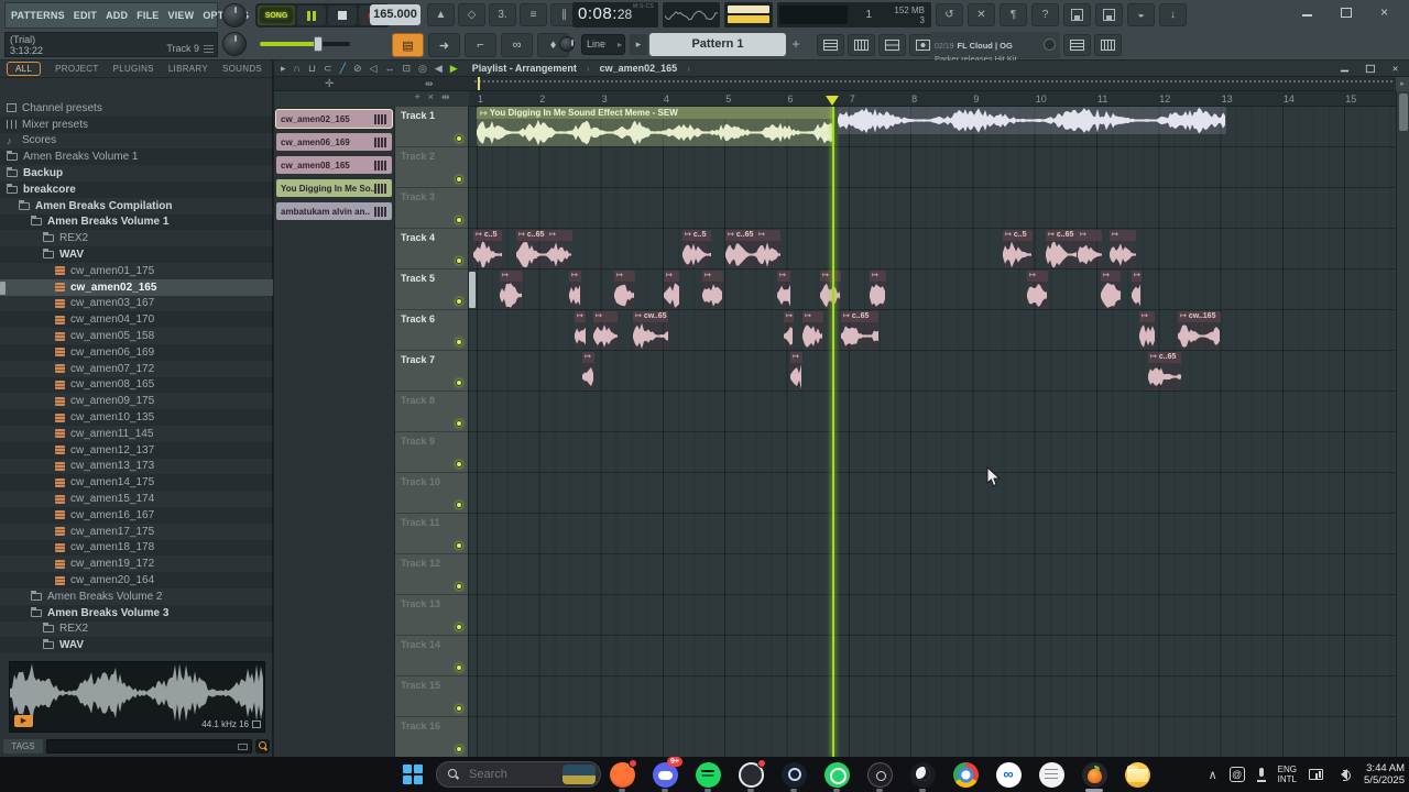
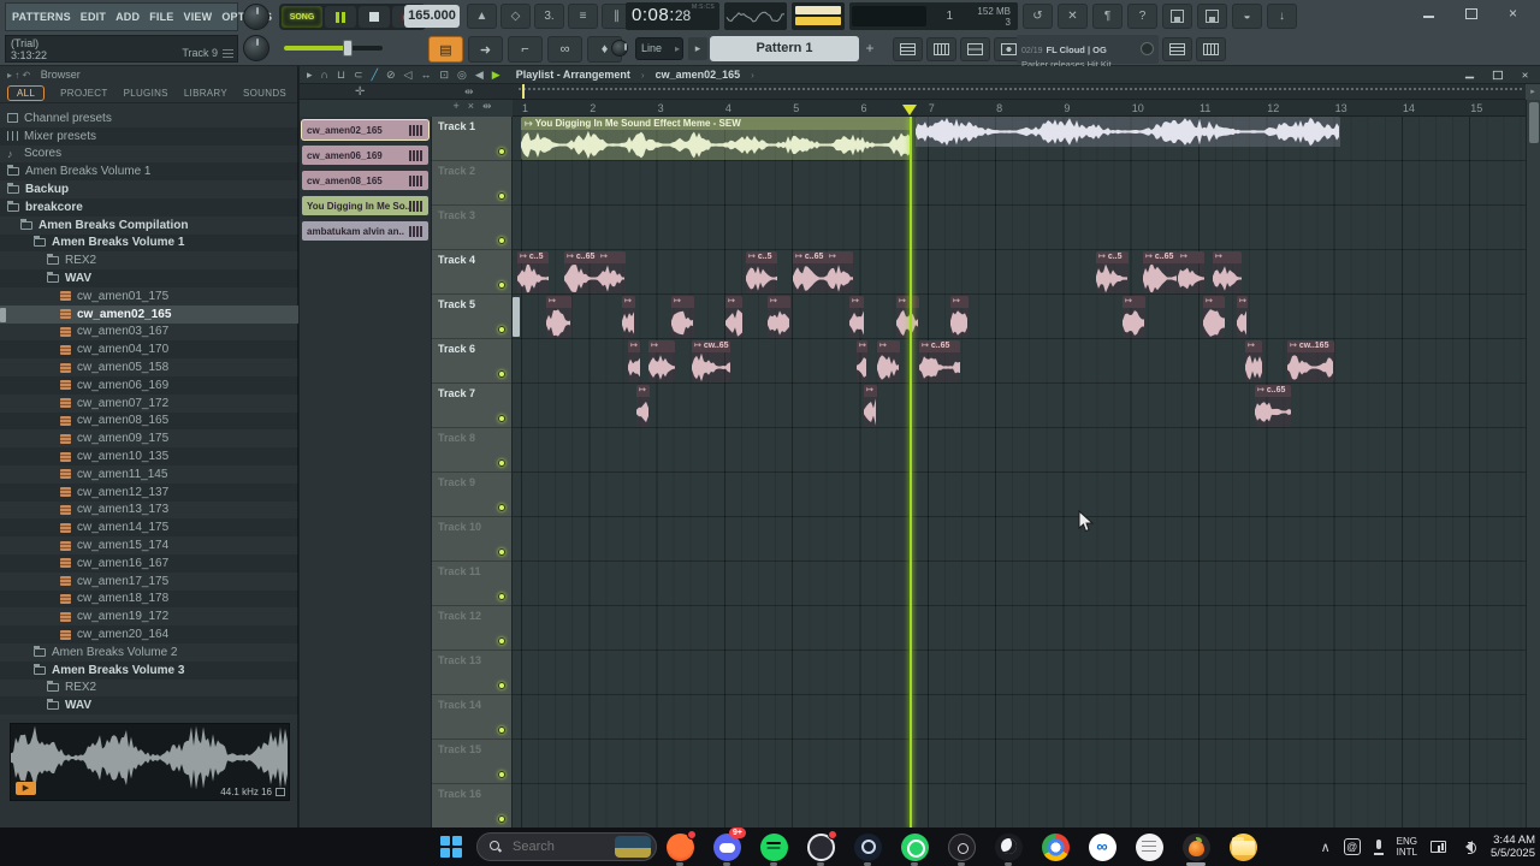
  PATTERNS
  EDIT
  ADD
  FILE
  VIEW
  (Trial)
  3:13:22
  Track 9
  165.000
  ▲
  ◇
  3.
  ≡
  ∥
  0:08:28
  1
  152 MB
  3
  ↺
  ✕
  ¶
  ?
  ◒
  ↓
  ×
  ▤
  ➜
  ⌐
  ∞
  ♦
  Line
  ▸
  Pattern 1
  +
  Parker releases Hit Kit
+ ▸ ↑ ↶ Browser
  ALL
  PROJECT
  PLUGINS
  LIBRARY
  SOUNDS
  Channel presets
  Mixer presets
  ♪
  Scores
  Amen Breaks Volume 1
  Backup
  breakcore
  Amen Breaks Compilation
  Amen Breaks Volume 1
  REX2
  WAV
  cw_amen01_175
  cw_amen02_165
  cw_amen03_167
  cw_amen04_170
  cw_amen05_158
  cw_amen06_169
  cw_amen07_172
  cw_amen08_165
  cw_amen09_175
  cw_amen10_135
  cw_amen11_145
  cw_amen12_137
  cw_amen13_173
  cw_amen14_175
  cw_amen15_174
  cw_amen16_167
  cw_amen17_175
  cw_amen18_178
  cw_amen19_172
  cw_amen20_164
  Amen Breaks Volume 2
  Amen Breaks Volume 3
  REX2
  WAV
  44.1 kHz 16
- TAGS
  ▸
  ∩
  ⊔
  ⊂
  ╱
  ⊘
  ◁
  ↔
  ⊡
  ◎
  ◀
  ▶
  Playlist - Arrangement
  ›
  cw_amen02_165
  ›
  ×
  ✛
  ⇹
  +
  ×
  ⇹
  cw_amen02_165
  cw_amen06_169
  cw_amen08_165
  You Digging In Me So.
  ambatukam alvin an..
  Track 1
  Track 2
  Track 3
  Track 4
  Track 5
  Track 6
  Track 7
  Track 8
  Track 9
  Track 10
  Track 11
  Track 12
  Track 13
  Track 14
  Track 15
  Track 16
  1
  2
  3
  4
  5
  6
  7
  8
  9
  10
  11
  12
  13
  14
  15
  You Digging In Me Sound Effect Meme - SEW
  Search
  ∞
  ∧
  @
  ENG
  INTL
  3:44 AM
  5/5/2025
